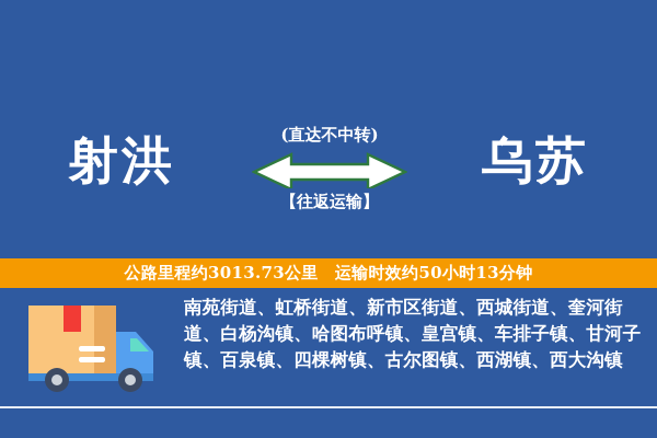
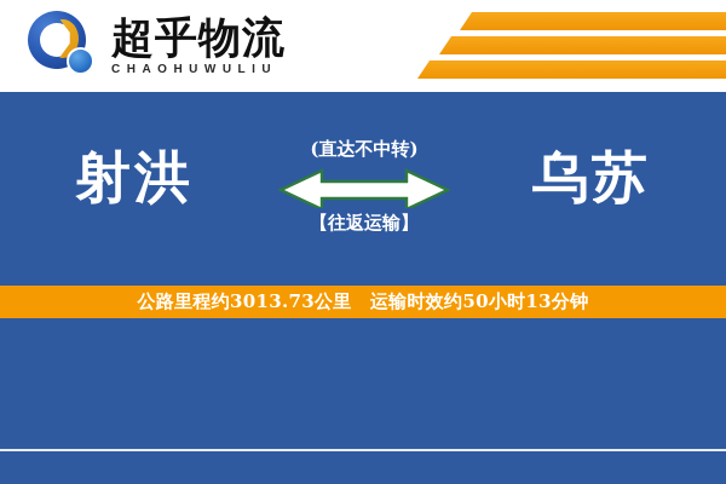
+ 超乎物流
+ CHAOHUWULIU
  射洪
  (直达不中转)
  【往返运输】
  乌苏
  公路里程约3013.73公里 运输时效约50小时13分钟
- 南苑街道、虹桥街道、新市区街道、西城街道、奎河街道、白杨沟镇、哈图布呼镇、皇宫镇、车排子镇、甘河子镇、百泉镇、四棵树镇、古尔图镇、西湖镇、西大沟镇
